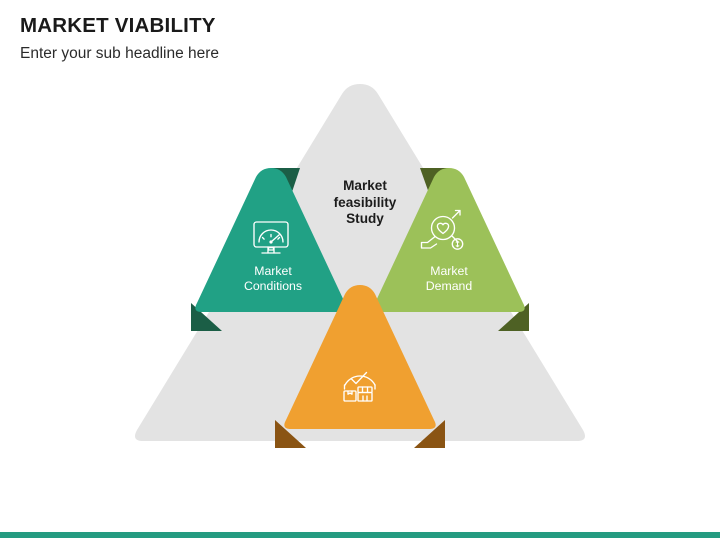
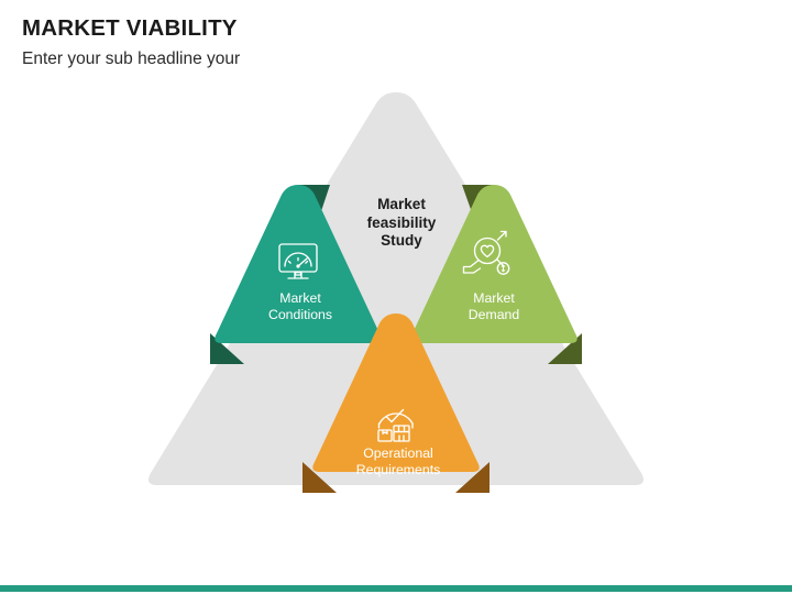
  MARKET VIABILITY
- Enter your sub headline here
+ Enter your sub headline your
  Market
  feasibility
  Study
  Market
  Conditions
  Market
  Demand
+ Operational
+ Requirements
